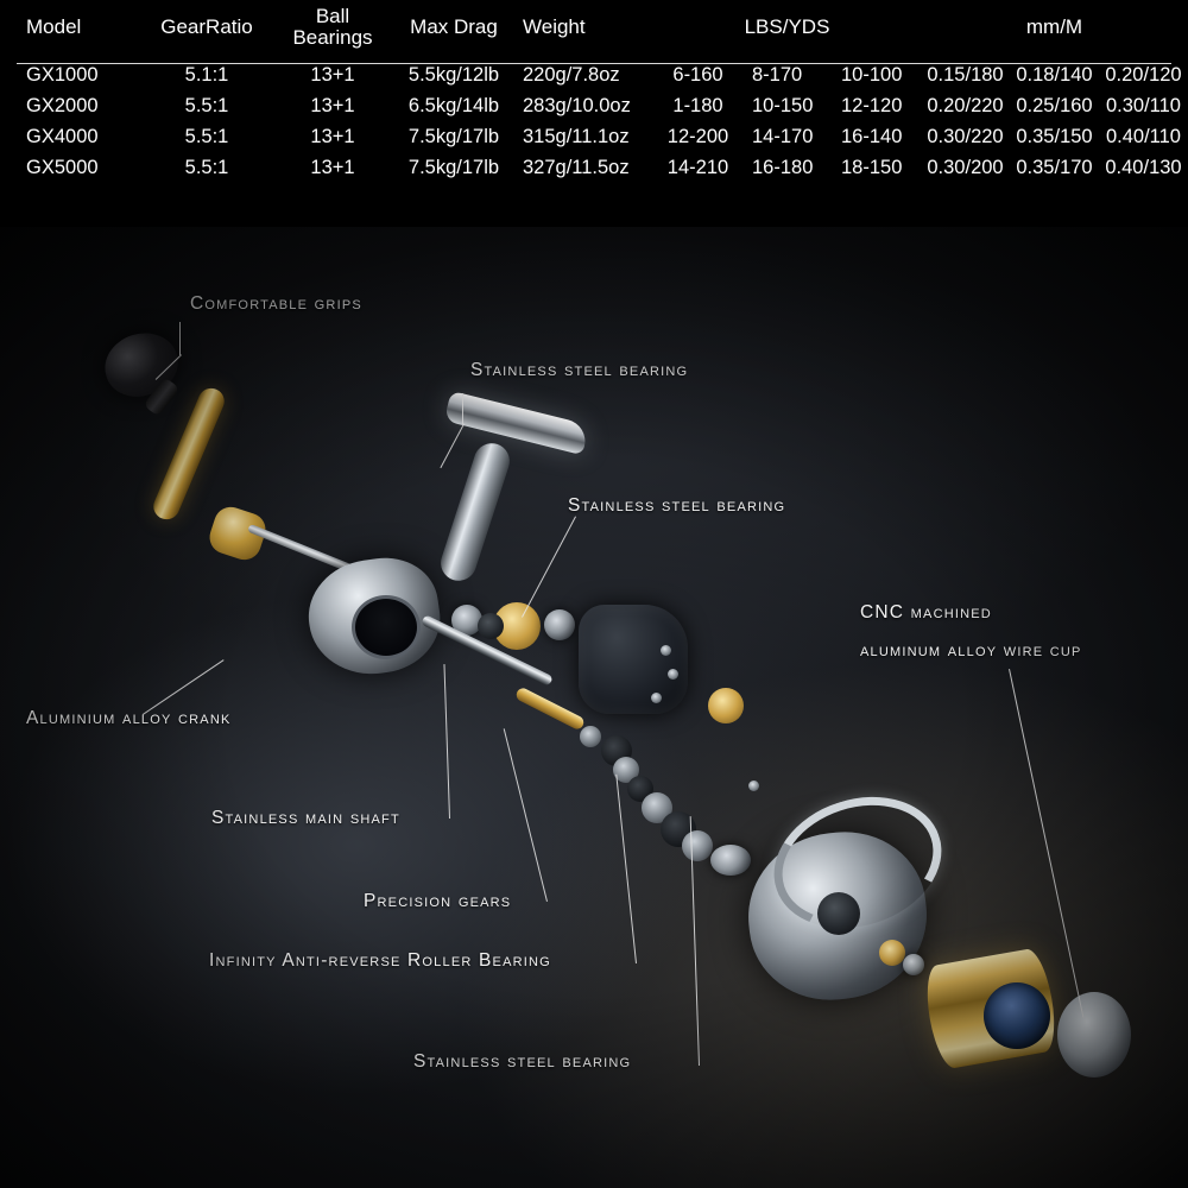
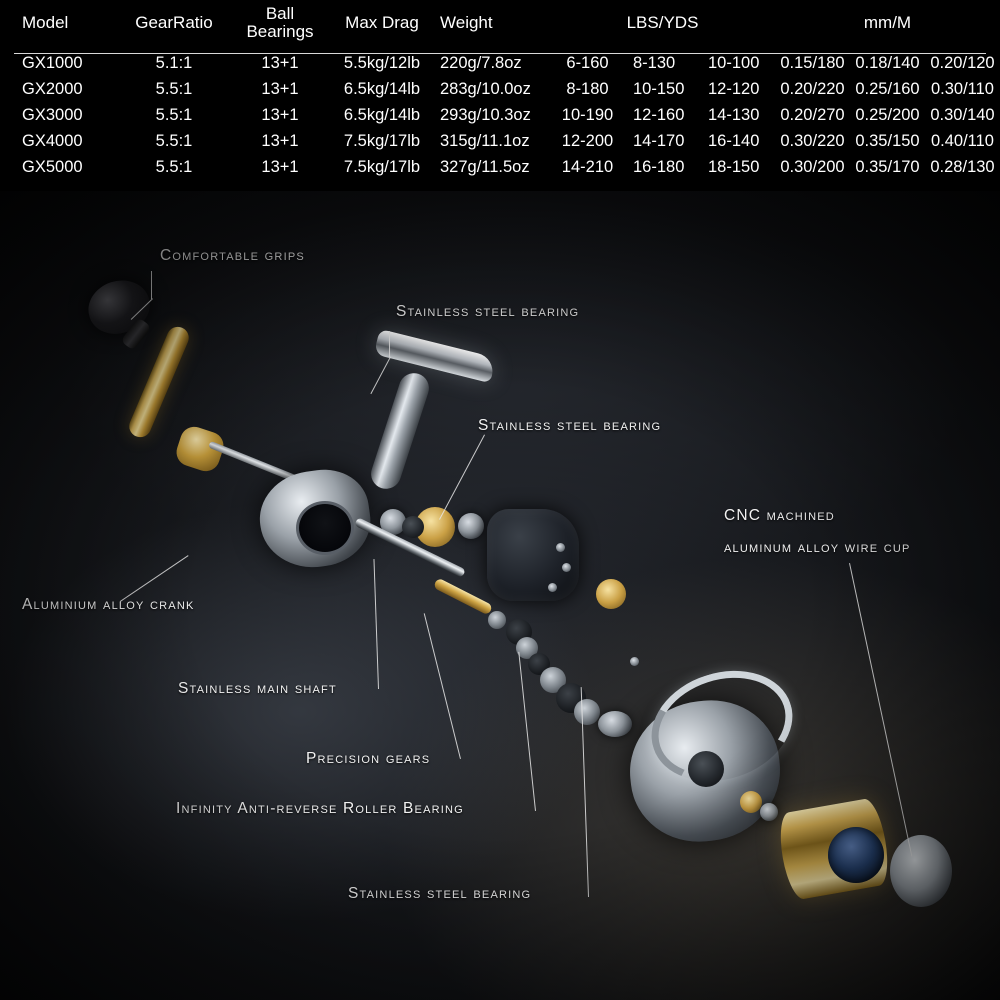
  Model	GearRatio	Ball Bearings	Max Drag	Weight	LBS/YDS	mm/M
- GX1000	5.1:1	13+1	5.5kg/12lb	220g/7.8oz	6-160	8-170	10-100	0.15/180	0.18/140	0.20/120
+ GX1000	5.1:1	13+1	5.5kg/12lb	220g/7.8oz	6-160	8-130	10-100	0.15/180	0.18/140	0.20/120
- GX2000	5.5:1	13+1	6.5kg/14lb	283g/10.0oz	1-180	10-150	12-120	0.20/220	0.25/160	0.30/110
+ GX2000	5.5:1	13+1	6.5kg/14lb	283g/10.0oz	8-180	10-150	12-120	0.20/220	0.25/160	0.30/110
+ GX3000	5.5:1	13+1	6.5kg/14lb	293g/10.3oz	10-190	12-160	14-130	0.20/270	0.25/200	0.30/140
  GX4000	5.5:1	13+1	7.5kg/17lb	315g/11.1oz	12-200	14-170	16-140	0.30/220	0.35/150	0.40/110
- GX5000	5.5:1	13+1	7.5kg/17lb	327g/11.5oz	14-210	16-180	18-150	0.30/200	0.35/170	0.40/130
+ GX5000	5.5:1	13+1	7.5kg/17lb	327g/11.5oz	14-210	16-180	18-150	0.30/200	0.35/170	0.28/130
